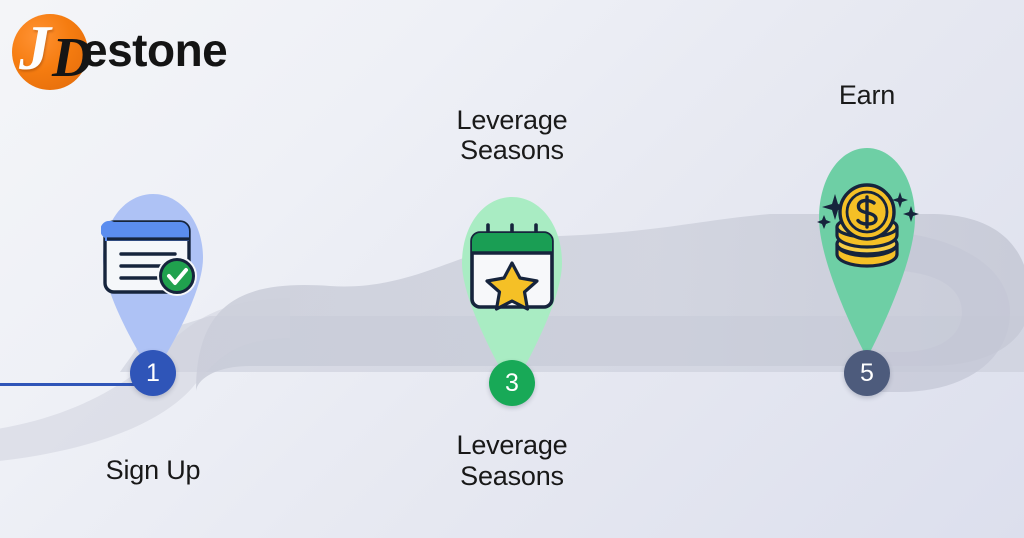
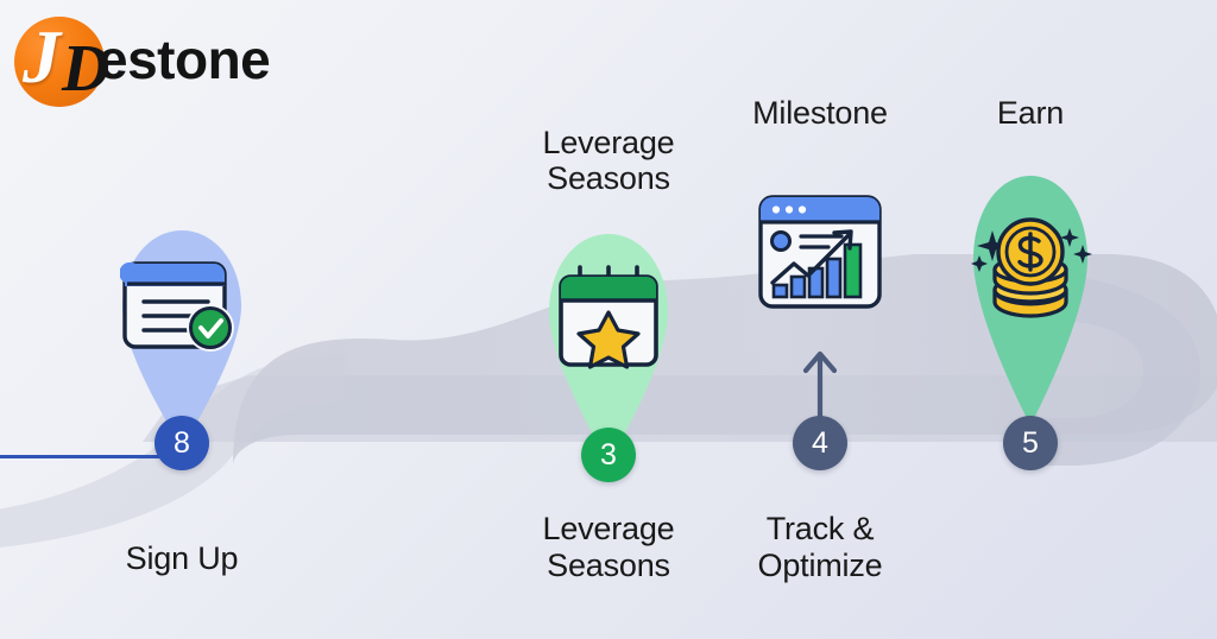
  J
  D
  estone
- 1
+ 8
  Sign Up
  Leverage
  Seasons
  3
  Leverage
  Seasons
+ Milestone
+ 4
+ Track &
+ Optimize
  Earn
  5
